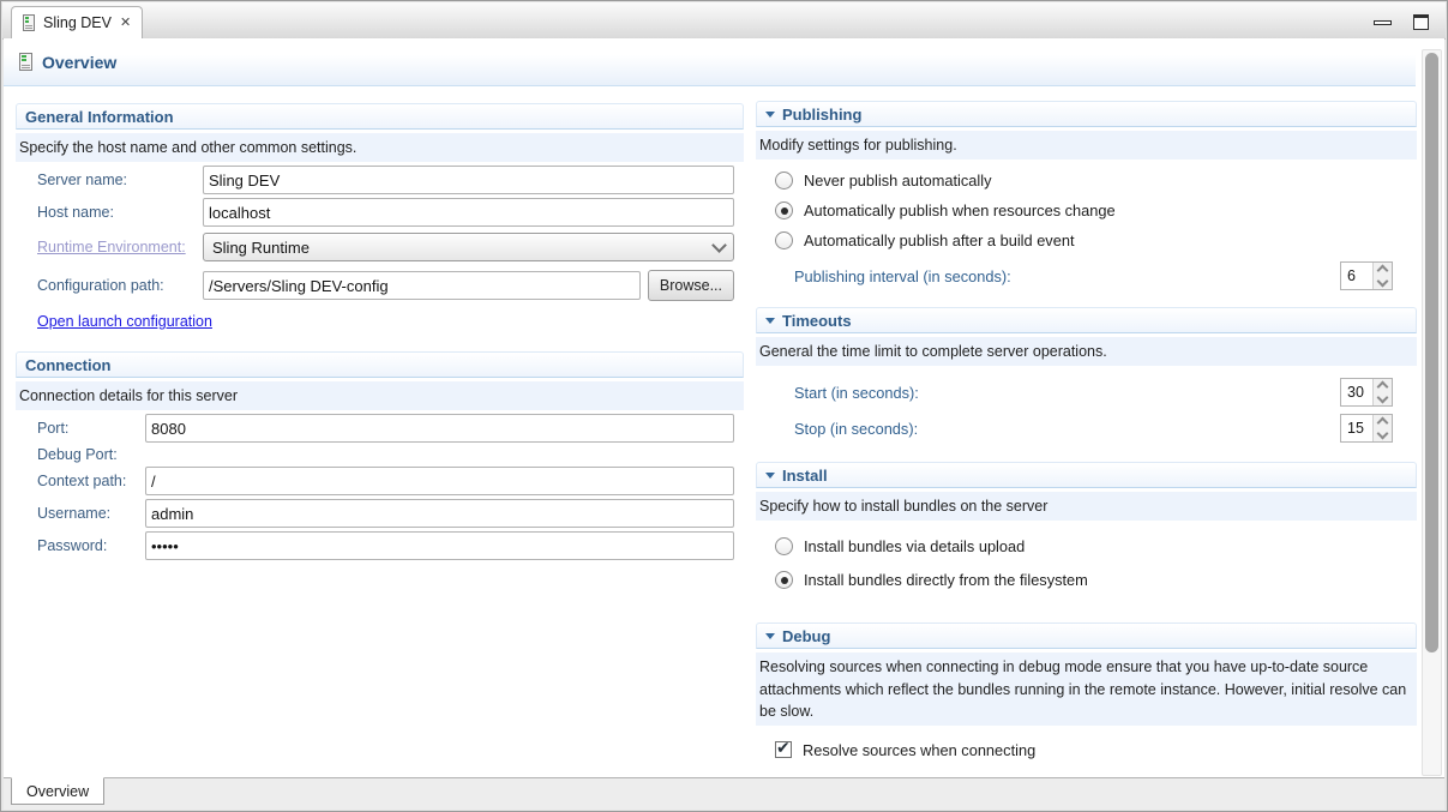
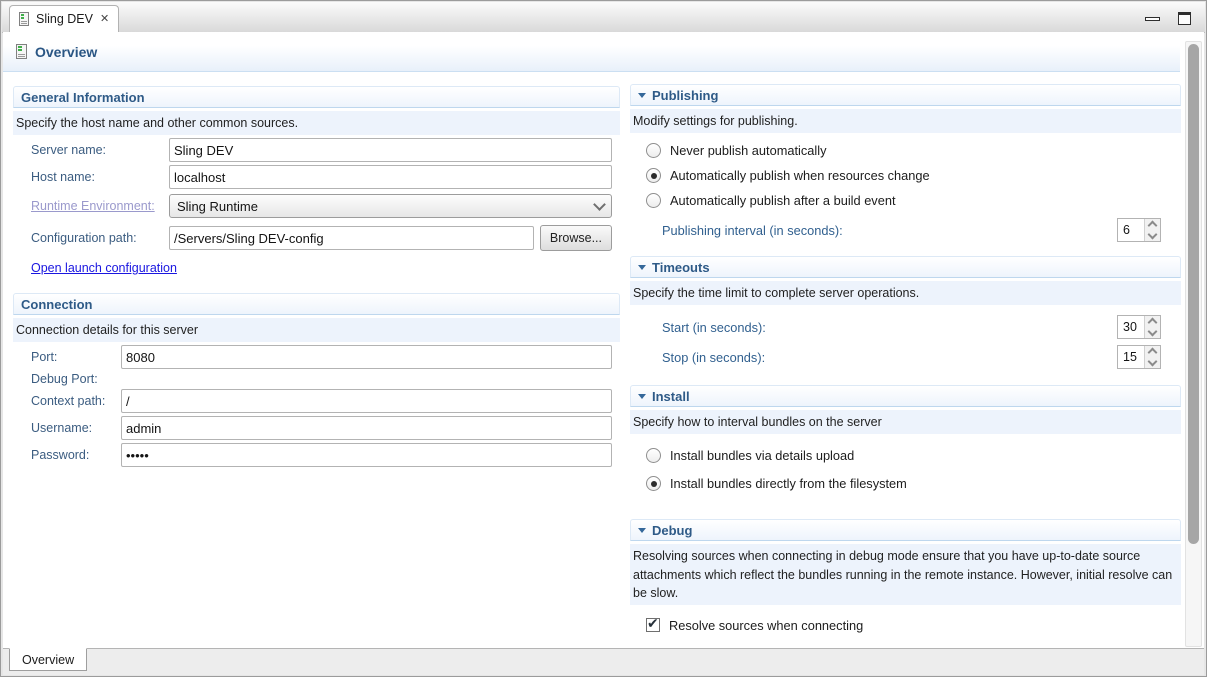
  Sling DEV
  ✕
  Overview
  General Information
- Specify the host name and other common settings.
+ Specify the host name and other common sources.
  Server name:
  Sling DEV
  Host name:
  localhost
  Runtime Environment:
  Sling Runtime
  Configuration path:
  /Servers/Sling DEV-config
  Browse...
  Open launch configuration
  Connection
  Connection details for this server
  Port:
  8080
  Debug Port:
  Context path:
  /
  Username:
  admin
  Password:
  •••••
  Publishing
  Modify settings for publishing.
  Never publish automatically
  Automatically publish when resources change
  Automatically publish after a build event
  Publishing interval (in seconds):
  6
  Timeouts
- General the time limit to complete server operations.
+ Specify the time limit to complete server operations.
  Start (in seconds):
  30
  Stop (in seconds):
  15
  Install
- Specify how to install bundles on the server
+ Specify how to interval bundles on the server
  Install bundles via details upload
  Install bundles directly from the filesystem
  Debug
  Resolving sources when connecting in debug mode ensure that you have up-to-date source attachments which reflect the bundles running in the remote instance. However, initial resolve can be slow.
  Resolve sources when connecting
  Overview
